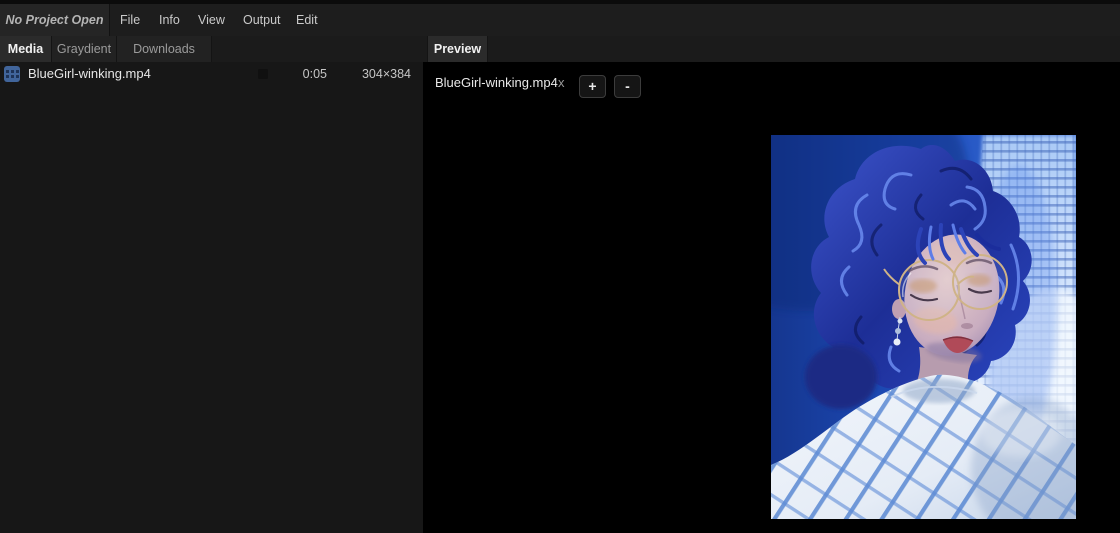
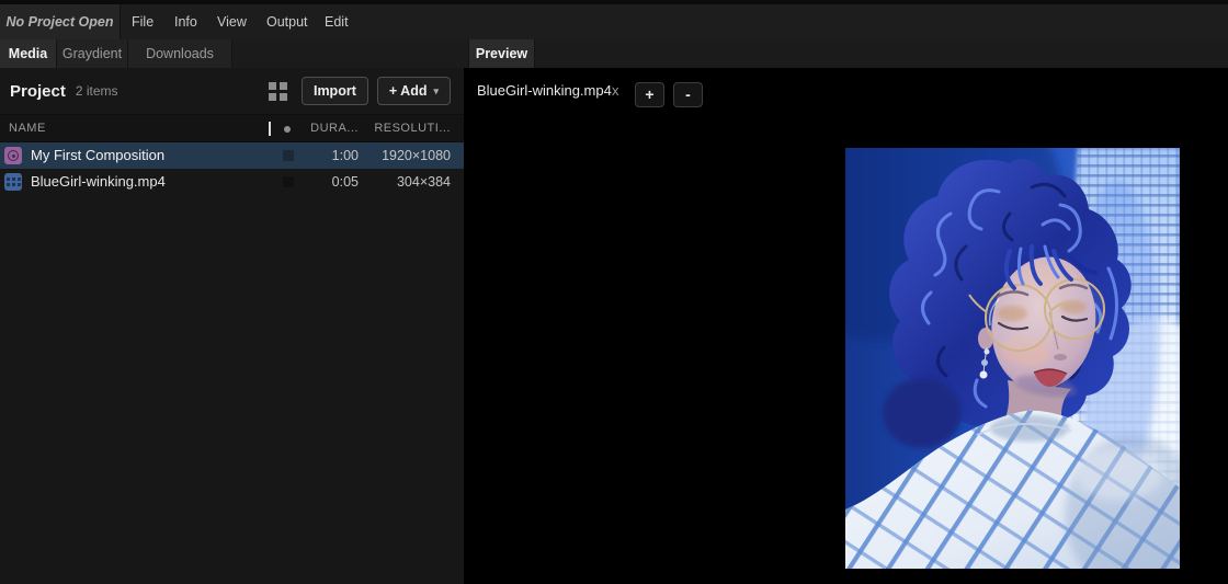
  No Project Open
  File
  Info
  View
  Output
  Edit
  Media
  Graydient
  Downloads
  Preview
+ Project
+ 2 items
+ Import
+ + Add
+ ▾
+ NAME
+ DURA...
+ RESOLUTI...
+ My First Composition
+ 1:00
+ 1920×1080
  BlueGirl-winking.mp4
  0:05
  304×384
  BlueGirl-winking.mp4
  x
  +
  -
